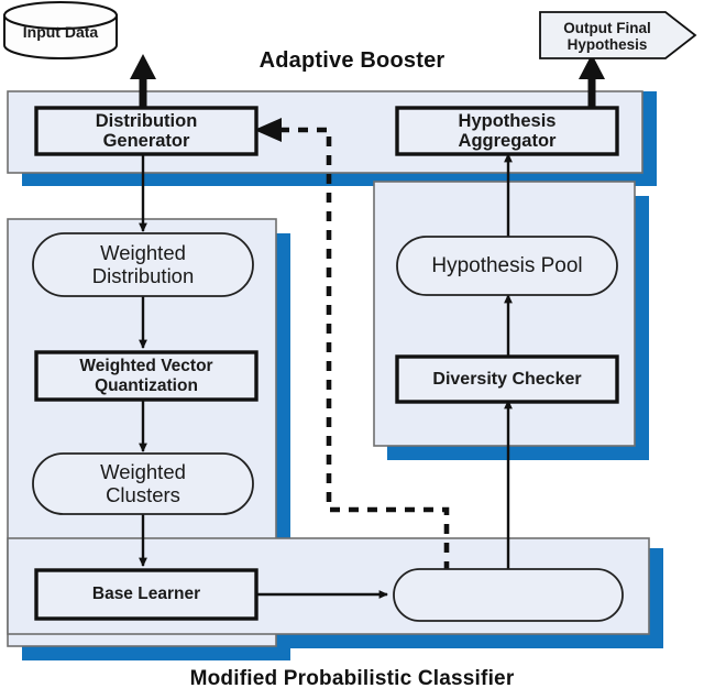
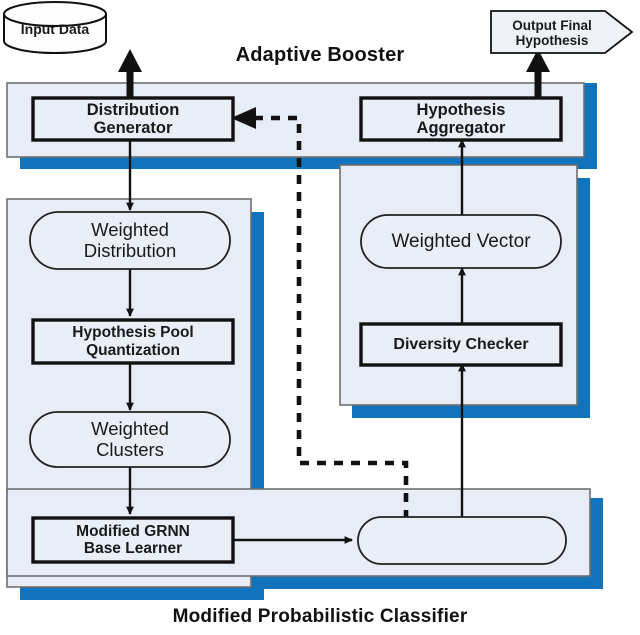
  Adaptive Booster
  Modified Probabilistic Classifier
  Input Data
  Output Final
  Hypothesis
  Distribution
  Generator
  Hypothesis
  Aggregator
  Weighted
  Distribution
- Weighted Vector
+ Hypothesis Pool
  Quantization
  Weighted
  Clusters
+ Modified GRNN
  Base Learner
- Hypothesis Pool
+ Weighted Vector
  Diversity Checker
